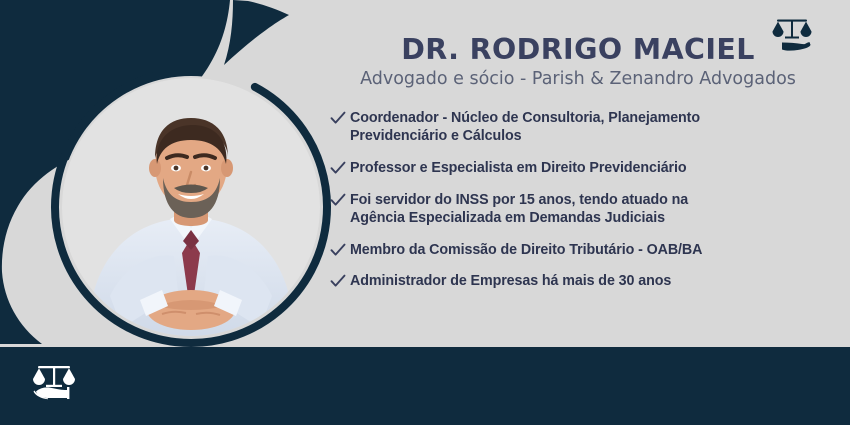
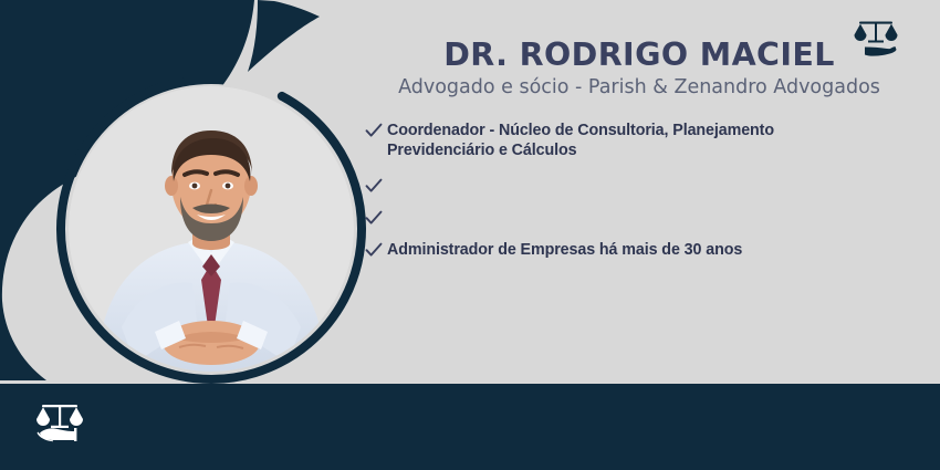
  DR. RODRIGO MACIEL
  Advogado e sócio - Parish & Zenandro Advogados
  Coordenador - Núcleo de Consultoria, Planejamento
  Previdenciário e Cálculos
- Professor e Especialista em Direito Previdenciário
- Foi servidor do INSS por 15 anos, tendo atuado na
- Agência Especializada em Demandas Judiciais
- Membro da Comissão de Direito Tributário - OAB/BA
  Administrador de Empresas há mais de 30 anos
